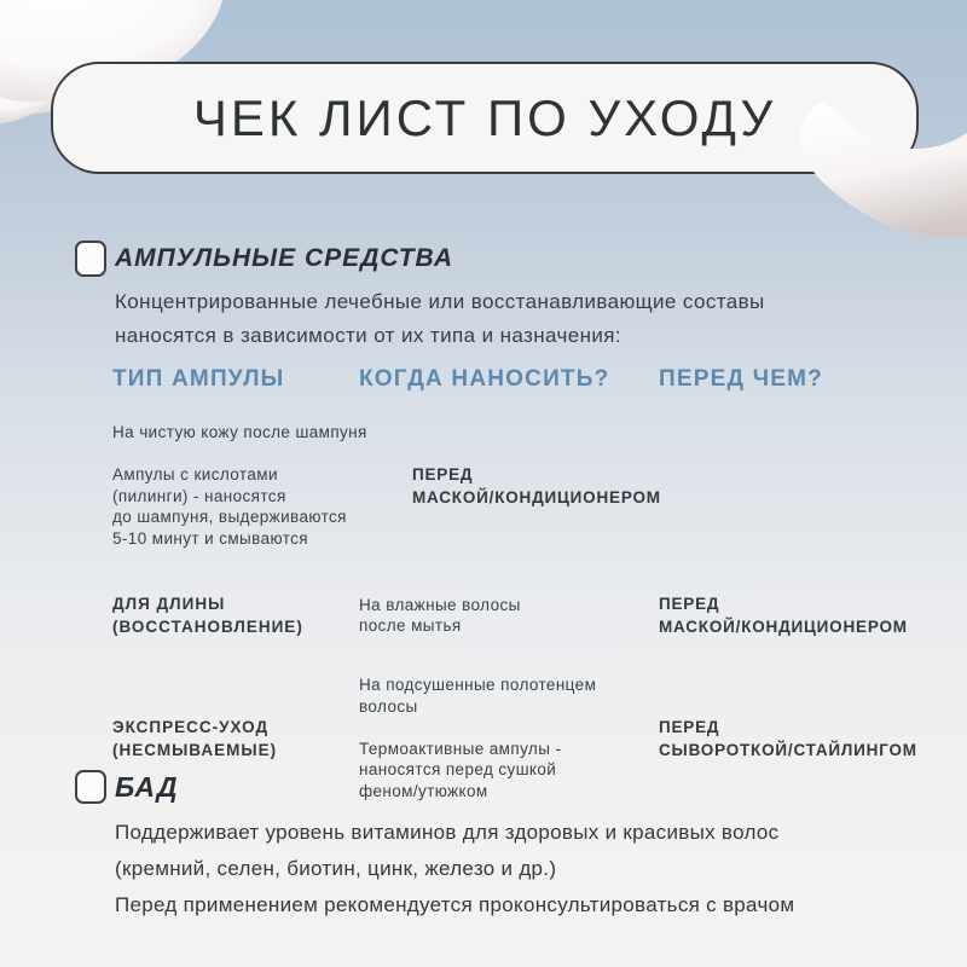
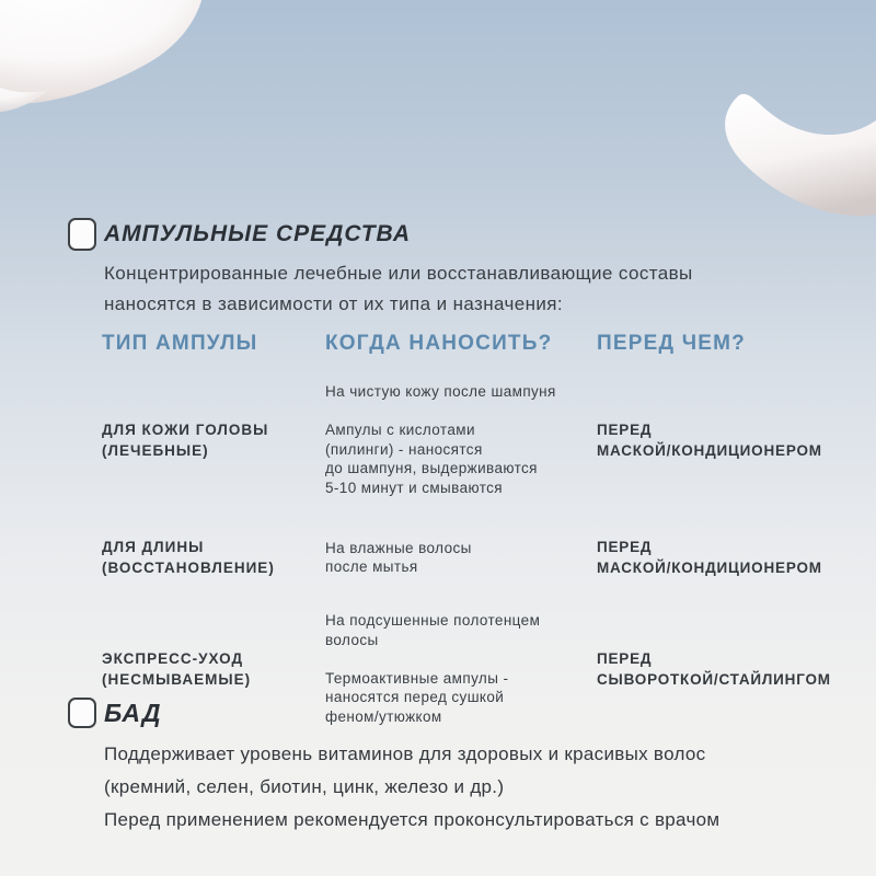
- ЧЕК ЛИСТ ПО УХОДУ
  АМПУЛЬНЫЕ СРЕДСТВА
  Концентрированные лечебные или восстанавливающие составы
  наносятся в зависимости от их типа и назначения:
  ТИП АМПУЛЫ
  КОГДА НАНОСИТЬ?
  ПЕРЕД ЧЕМ?
+ ДЛЯ КОЖИ ГОЛОВЫ
+ (ЛЕЧЕБНЫЕ)
  На чистую кожу после шампуня
  Ампулы с кислотами
  (пилинги) - наносятся
  до шампуня, выдерживаются
  5-10 минут и смываются
  ПЕРЕД
  МАСКОЙ/КОНДИЦИОНЕРОМ
  ДЛЯ ДЛИНЫ
  (ВОССТАНОВЛЕНИЕ)
  На влажные волосы
  после мытья
  ПЕРЕД
  МАСКОЙ/КОНДИЦИОНЕРОМ
  ЭКСПРЕСС-УХОД
  (НЕСМЫВАЕМЫЕ)
  На подсушенные полотенцем
  волосы
  Термоактивные ампулы -
  наносятся перед сушкой
  феном/утюжком
  ПЕРЕД
  СЫВОРОТКОЙ/СТАЙЛИНГОМ
  БАД
  Поддерживает уровень витаминов для здоровых и красивых волос
  (кремний, селен, биотин, цинк, железо и др.)
  Перед применением рекомендуется проконсультироваться с врачом
